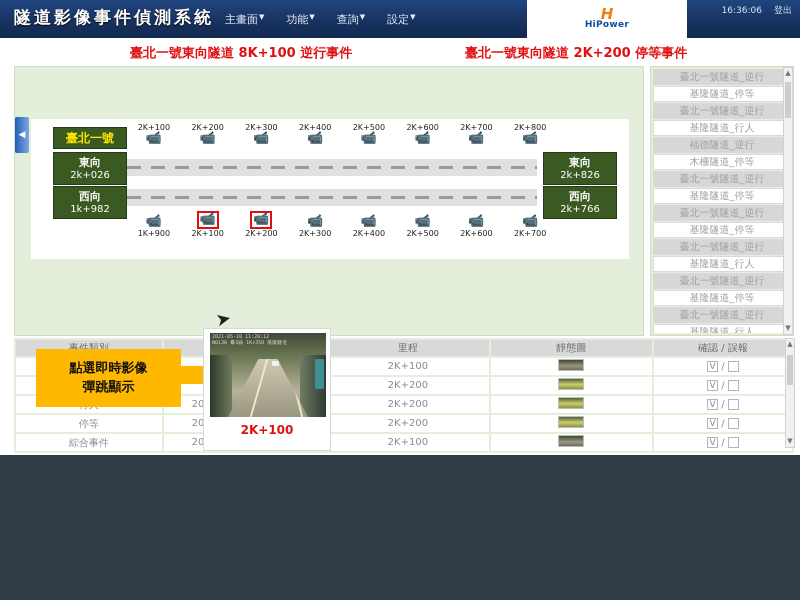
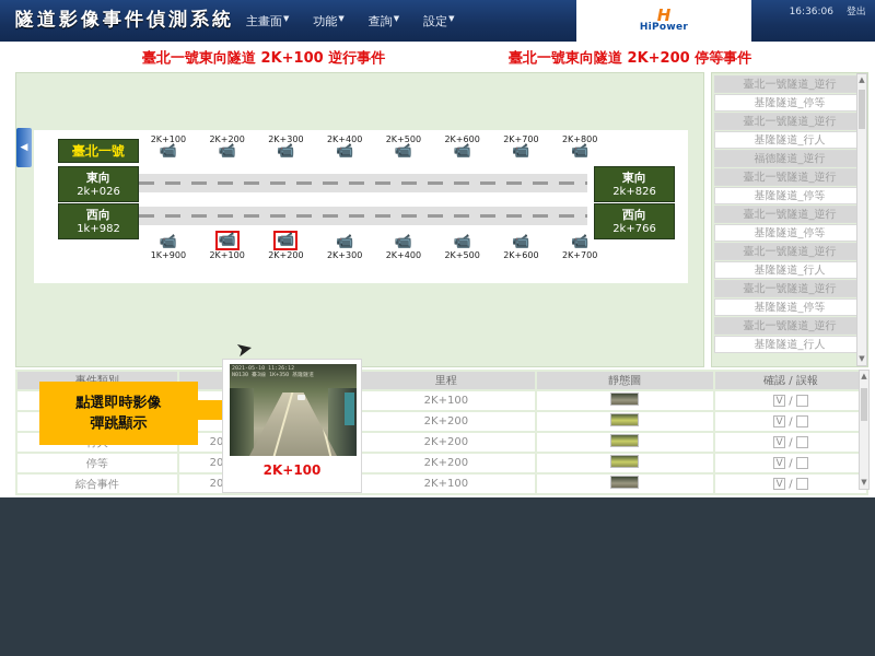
  隧道影像事件偵測系統
  主畫面 ▼
  功能 ▼
  查詢 ▼
  設定 ▼
  H
  HiPower
  16:36:06
  登出
- 臺北一號東向隧道 8K+100 逆行事件
+ 臺北一號東向隧道 2K+100 逆行事件
  臺北一號東向隧道 2K+200 停等事件
  ◀
  臺北一號
  東向
  2k+026
  西向
  1k+982
  東向
  2k+826
  西向
  2k+766
  2K+100
  📹
  2K+200
  📹
  2K+300
  📹
  2K+400
  📹
  2K+500
  📹
  2K+600
  📹
  2K+700
  📹
  2K+800
  📹
  1K+900
  📹
  2K+100
  📹
  2K+200
  📹
  2K+300
  📹
  2K+400
  📹
  2K+500
  📹
  2K+600
  📹
  2K+700
  📹
  臺北一號隧道_逆行
  基隆隧道_停等
  臺北一號隧道_逆行
  基隆隧道_行人
  福德隧道_逆行
- 木柵隧道_停等
  臺北一號隧道_逆行
  基隆隧道_停等
  臺北一號隧道_逆行
  基隆隧道_停等
  臺北一號隧道_逆行
  基隆隧道_行人
  臺北一號隧道_逆行
  基隆隧道_停等
  臺北一號隧道_逆行
  基隆隧道_行人
  ▲
  ▼
  點選即時影像
  彈跳顯示
  2K+100
  		2K+100		V /
  		2K+200		V /
  ▲
  ▼
